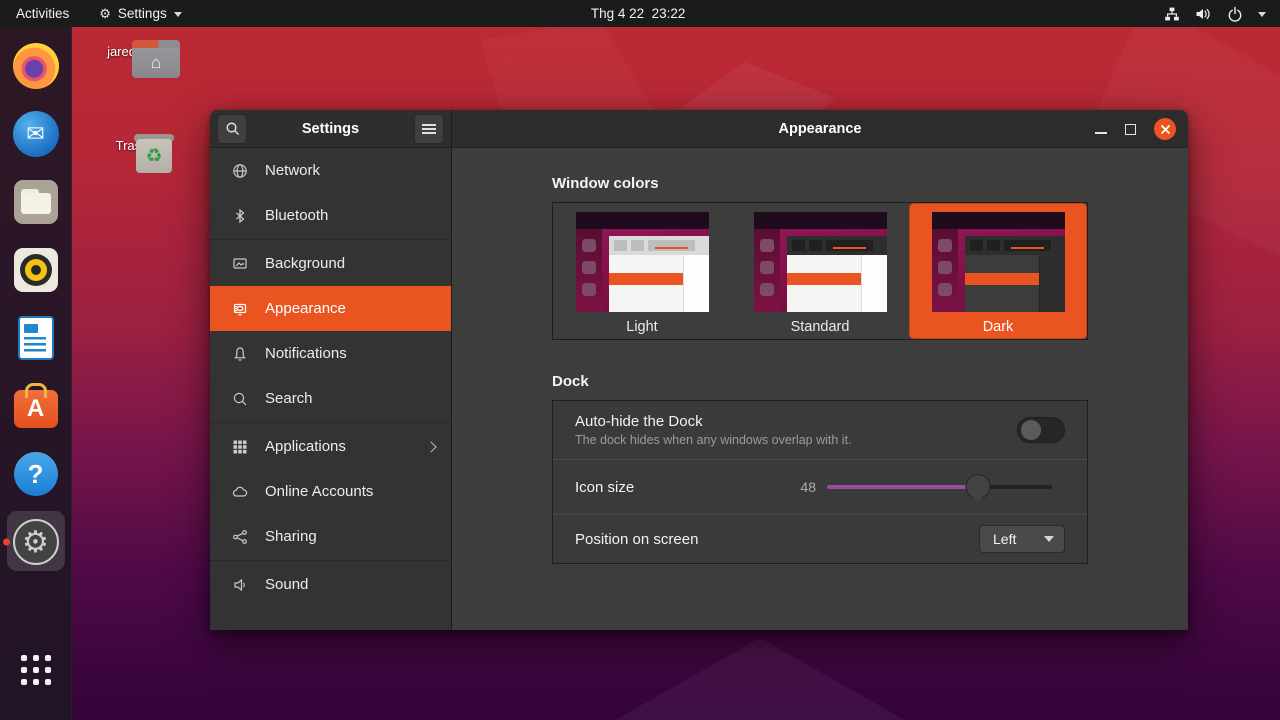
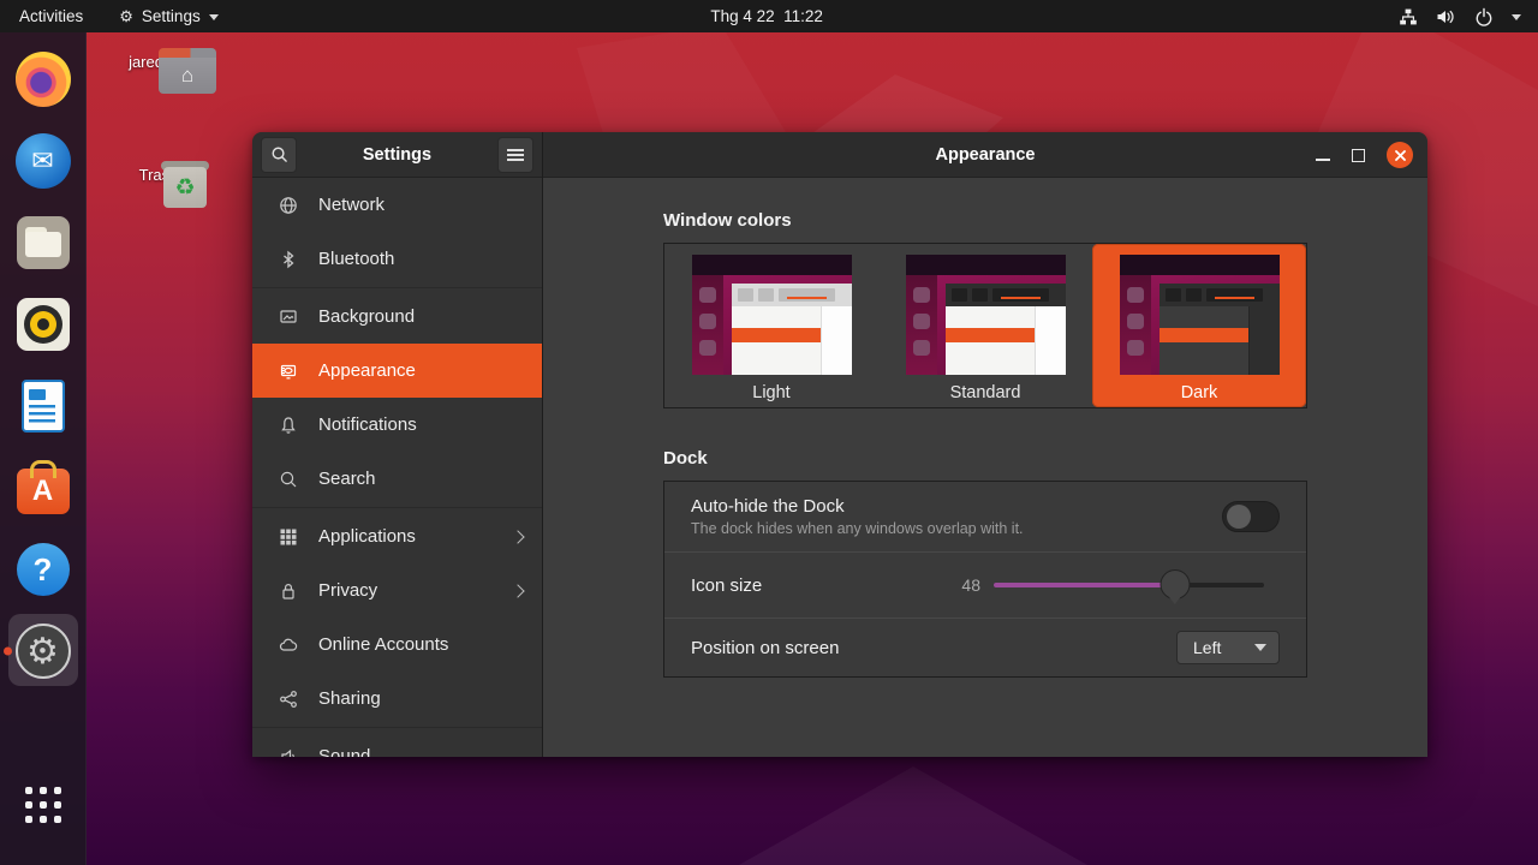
  Activities
  ⚙
  Settings
- Thg 4 22 23:22
+ Thg 4 22 11:22
  ✉
  A
  ?
  ⚙
  ⌂
  ♻
  Settings
  Network
  Bluetooth
  Background
  Appearance
  Notifications
  Search
  Applications
+ Privacy
  Online Accounts
  Sharing
  Sound
  Appearance
  Window colors
  Light
  Standard
  Dark
  Dock
  Auto-hide the Dock
  The dock hides when any windows overlap with it.
  Icon size
  48
  Position on screen
  Left
